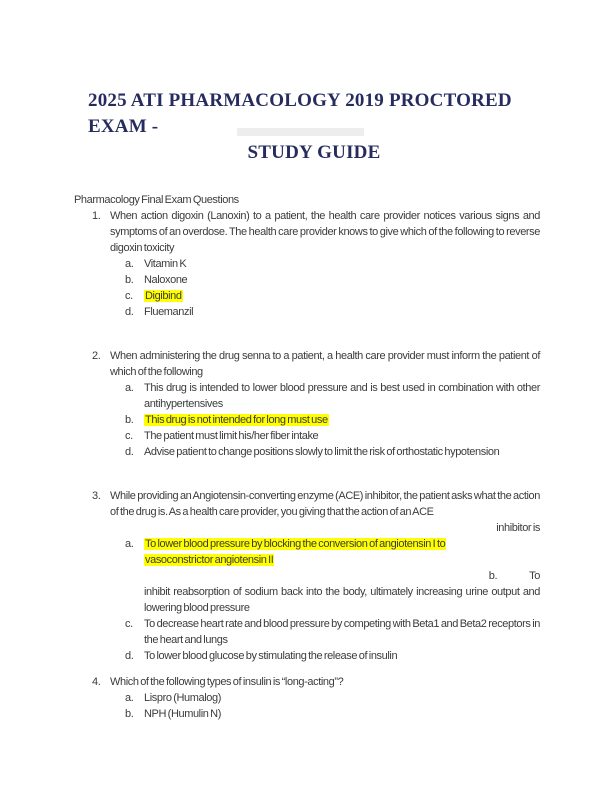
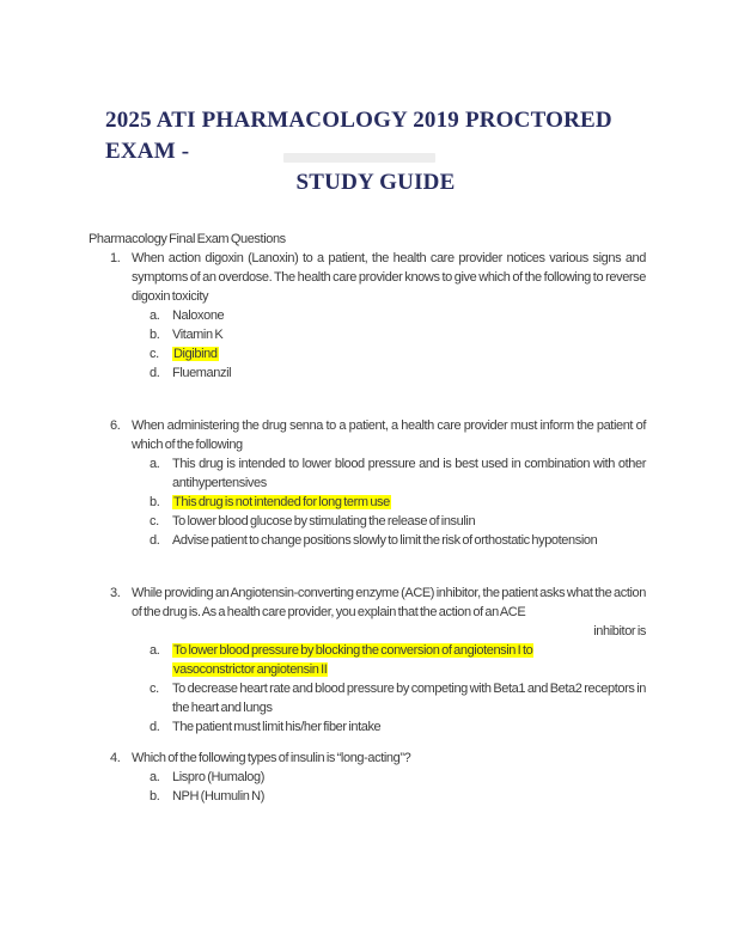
  2025 ATI PHARMACOLOGY 2019 PROCTORED
  EXAM -
  STUDY GUIDE
  Pharmacology Final Exam Questions
  1.
  When action digoxin (Lanoxin) to a patient, the health care provider notices various signs and symptoms of an overdose. The health care provider knows to give which of the following to reverse digoxin toxicity
  a.
- Vitamin K
+ Naloxone
  b.
- Naloxone
+ Vitamin K
  c.
  Digibind
  d.
  Fluemanzil
- 2.
+ 6.
  When administering the drug senna to a patient, a health care provider must inform the patient of which of the following
  a.
  This drug is intended to lower blood pressure and is best used in combination with other antihypertensives
  b.
- This drug is not intended for long must use
+ This drug is not intended for long term use
  c.
- The patient must limit his/her fiber intake
+ To lower blood glucose by stimulating the release of insulin
  d.
  Advise patient to change positions slowly to limit the risk of orthostatic hypotension
  3.
- While providing an Angiotensin-converting enzyme (ACE) inhibitor, the patient asks what the action of the drug is. As a health care provider, you giving that the action of an ACE
+ While providing an Angiotensin-converting enzyme (ACE) inhibitor, the patient asks what the action of the drug is. As a health care provider, you explain that the action of an ACE
  inhibitor is
  a.
  To lower blood pressure by blocking the conversion of angiotensin I to
  vasoconstrictor angiotensin II
- b. To
- inhibit reabsorption of sodium back into the body, ultimately increasing urine output and lowering blood pressure
  c.
  To decrease heart rate and blood pressure by competing with Beta1 and Beta2 receptors in the heart and lungs
  d.
- To lower blood glucose by stimulating the release of insulin
+ The patient must limit his/her fiber intake
  4.
  Which of the following types of insulin is “long-acting”?
  a.
  Lispro (Humalog)
  b.
  NPH (Humulin N)
